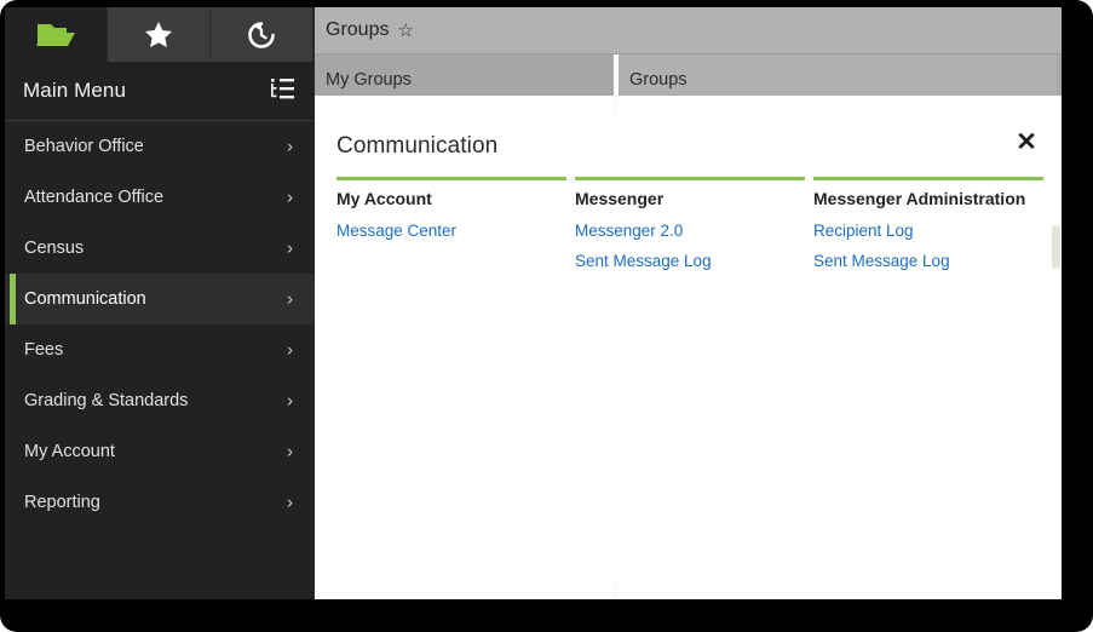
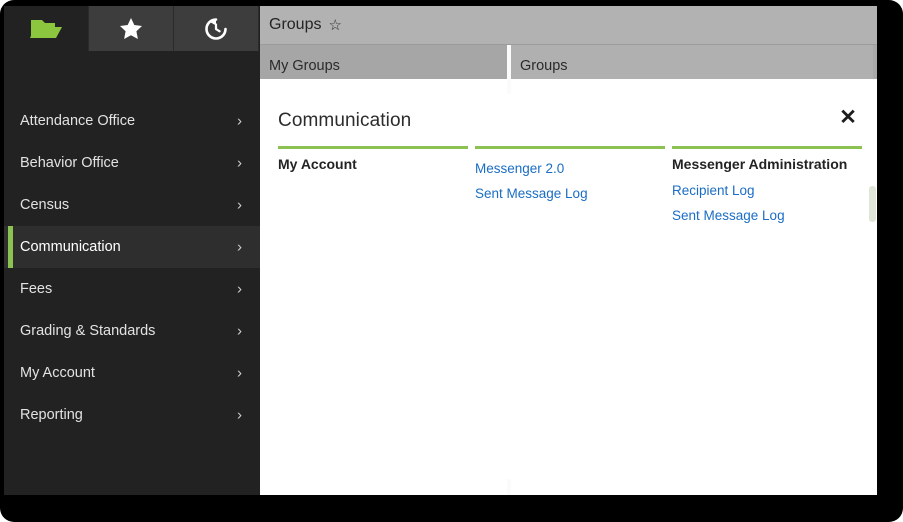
- Main Menu
- Behavior Office
+ Attendance Office
  ›
- Attendance Office
+ Behavior Office
  ›
  Census
  ›
  Communication
  ›
  Fees
  ›
  Grading & Standards
  ›
  My Account
  ›
  Reporting
  ›
  Groups
  ☆
  My Groups
  Groups
  Communication
  ✕
  My Account
- Message Center
- Messenger
  Messenger 2.0
  Sent Message Log
  Messenger Administration
  Recipient Log
  Sent Message Log
